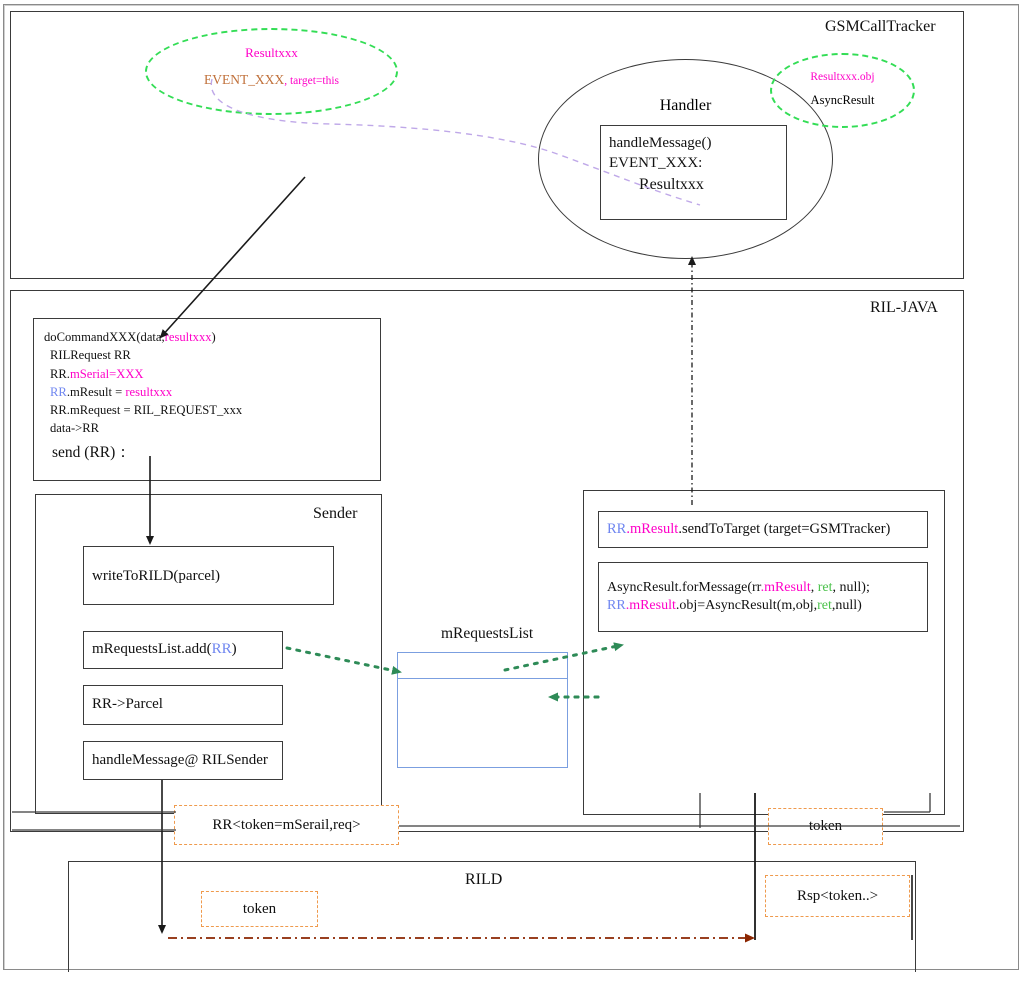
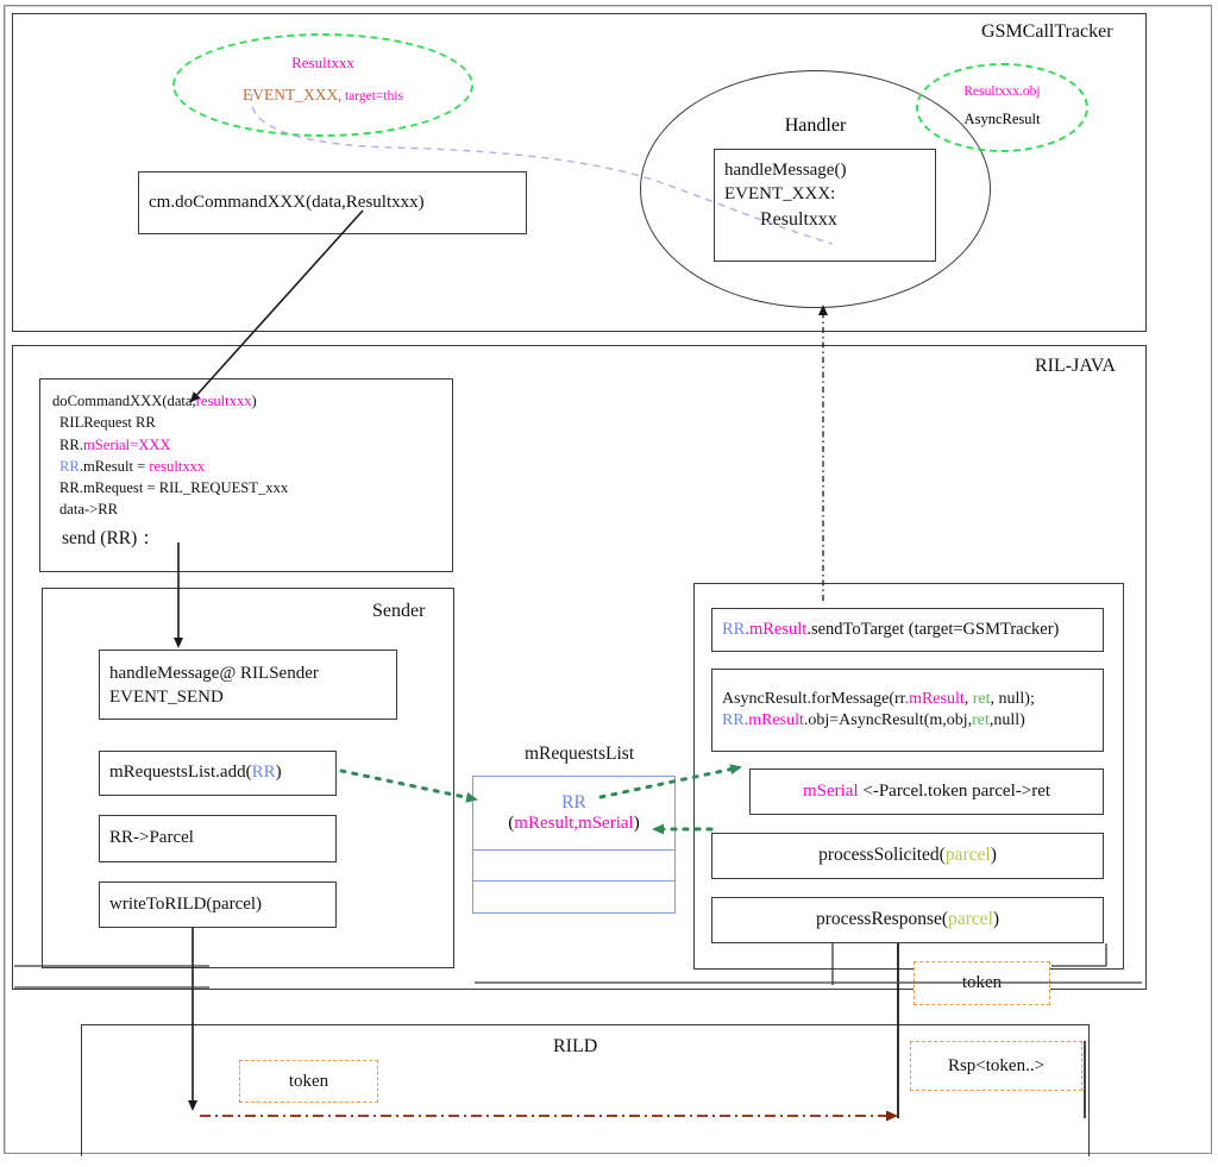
  GSMCallTracker
  Resultxxx
  EVENT_XXX, target=this
+ cm.doCommandXXX(data,Resultxxx)
  Handler
  handleMessage()
  EVENT_XXX:
  Resultxxx
  Resultxxx.obj
  AsyncResult
  RIL-JAVA
  doCommandXXX(data,resultxxx)
  RILRequest RR
  RR.mSerial=XXX
  RR.mResult = resultxxx
  RR.mRequest = RIL_REQUEST_xxx
  data->RR
  send (RR)：
  Sender
- writeToRILD(parcel)
+ handleMessage@ RILSender
+ EVENT_SEND
  mRequestsList.add(RR)
  RR->Parcel
- handleMessage@ RILSender
+ writeToRILD(parcel)
  mRequestsList
+ RR
+ (mResult,mSerial)
  RR.mResult.sendToTarget (target=GSMTracker)
  AsyncResult.forMessage(rr.mResult, ret, null);
  RR.mResult.obj=AsyncResult(m,obj,ret,null)
+ mSerial <-Parcel.token parcel->ret
+ processSolicited(parcel)
+ processResponse(parcel)
  RILD
- RR<token=mSerail,req>
  token
  Rsp<token..>
